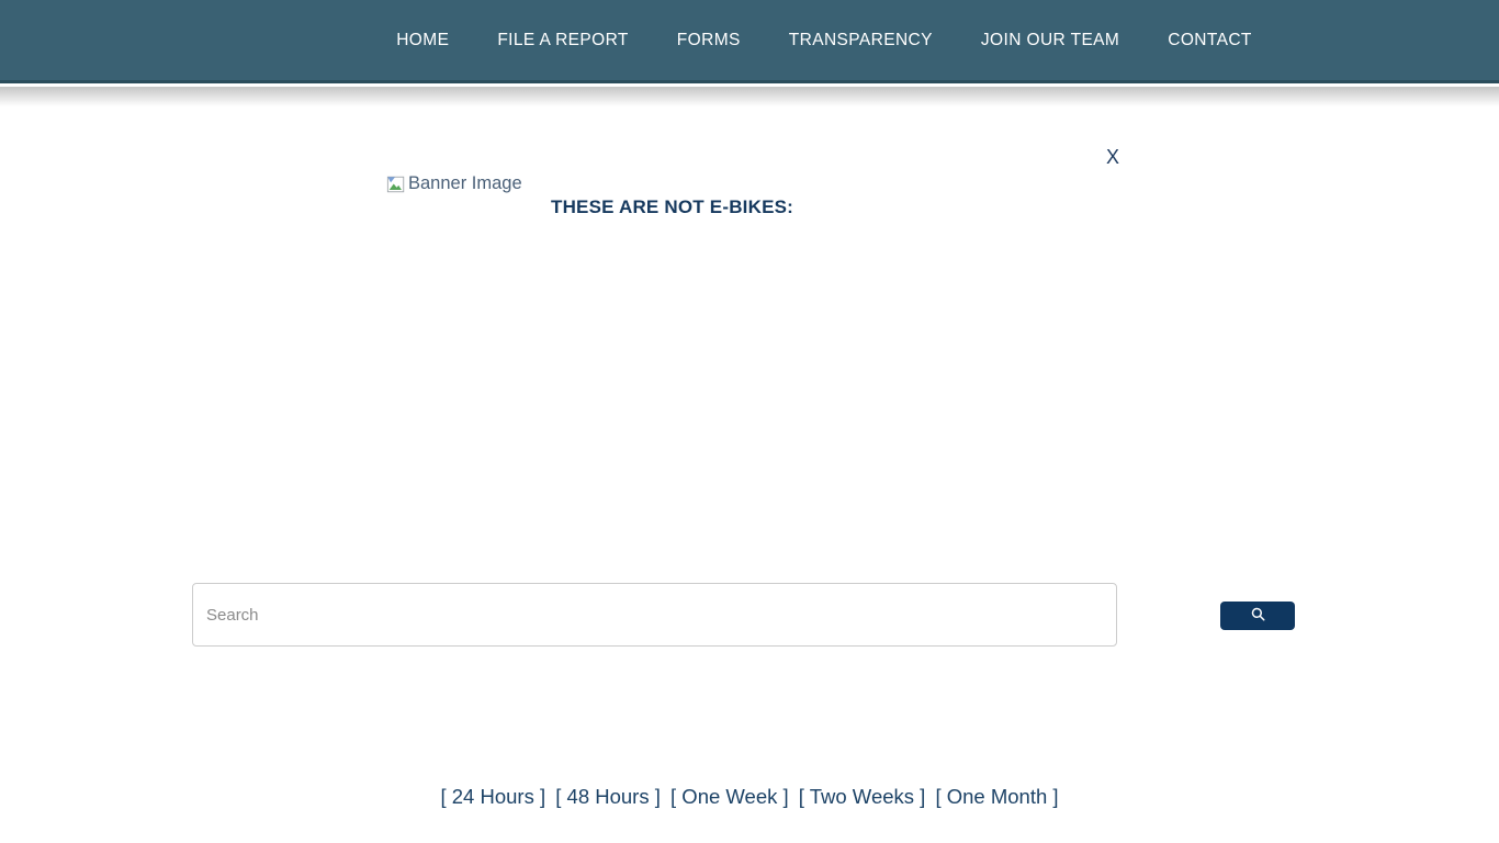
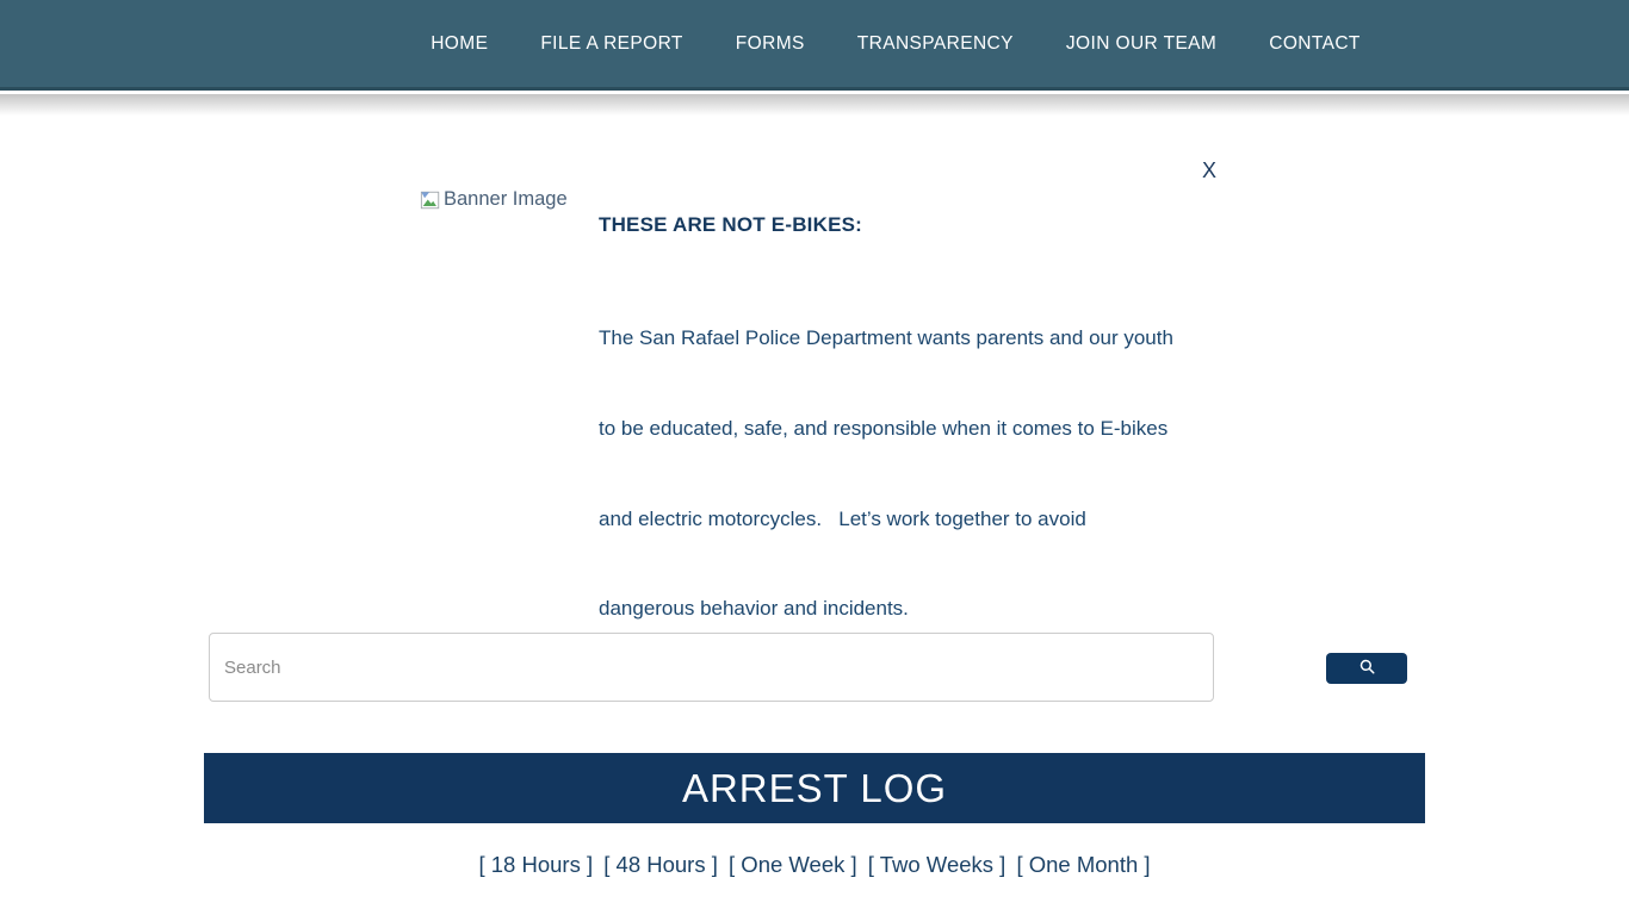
  HOME
  FILE A REPORT
  FORMS
  TRANSPARENCY
  JOIN OUR TEAM
  CONTACT
  X
  Banner Image
  THESE ARE NOT E-BIKES:
+ The San Rafael Police Department wants parents and our youth
+ to be educated, safe, and responsible when it comes to E-bikes
+ and electric motorcycles. Let’s work together to avoid
+ dangerous behavior and incidents.
  Search
+ ARREST LOG
- [ 24 Hours ] [ 48 Hours ] [ One Week ] [ Two Weeks ] [ One Month ]
+ [ 18 Hours ] [ 48 Hours ] [ One Week ] [ Two Weeks ] [ One Month ]
